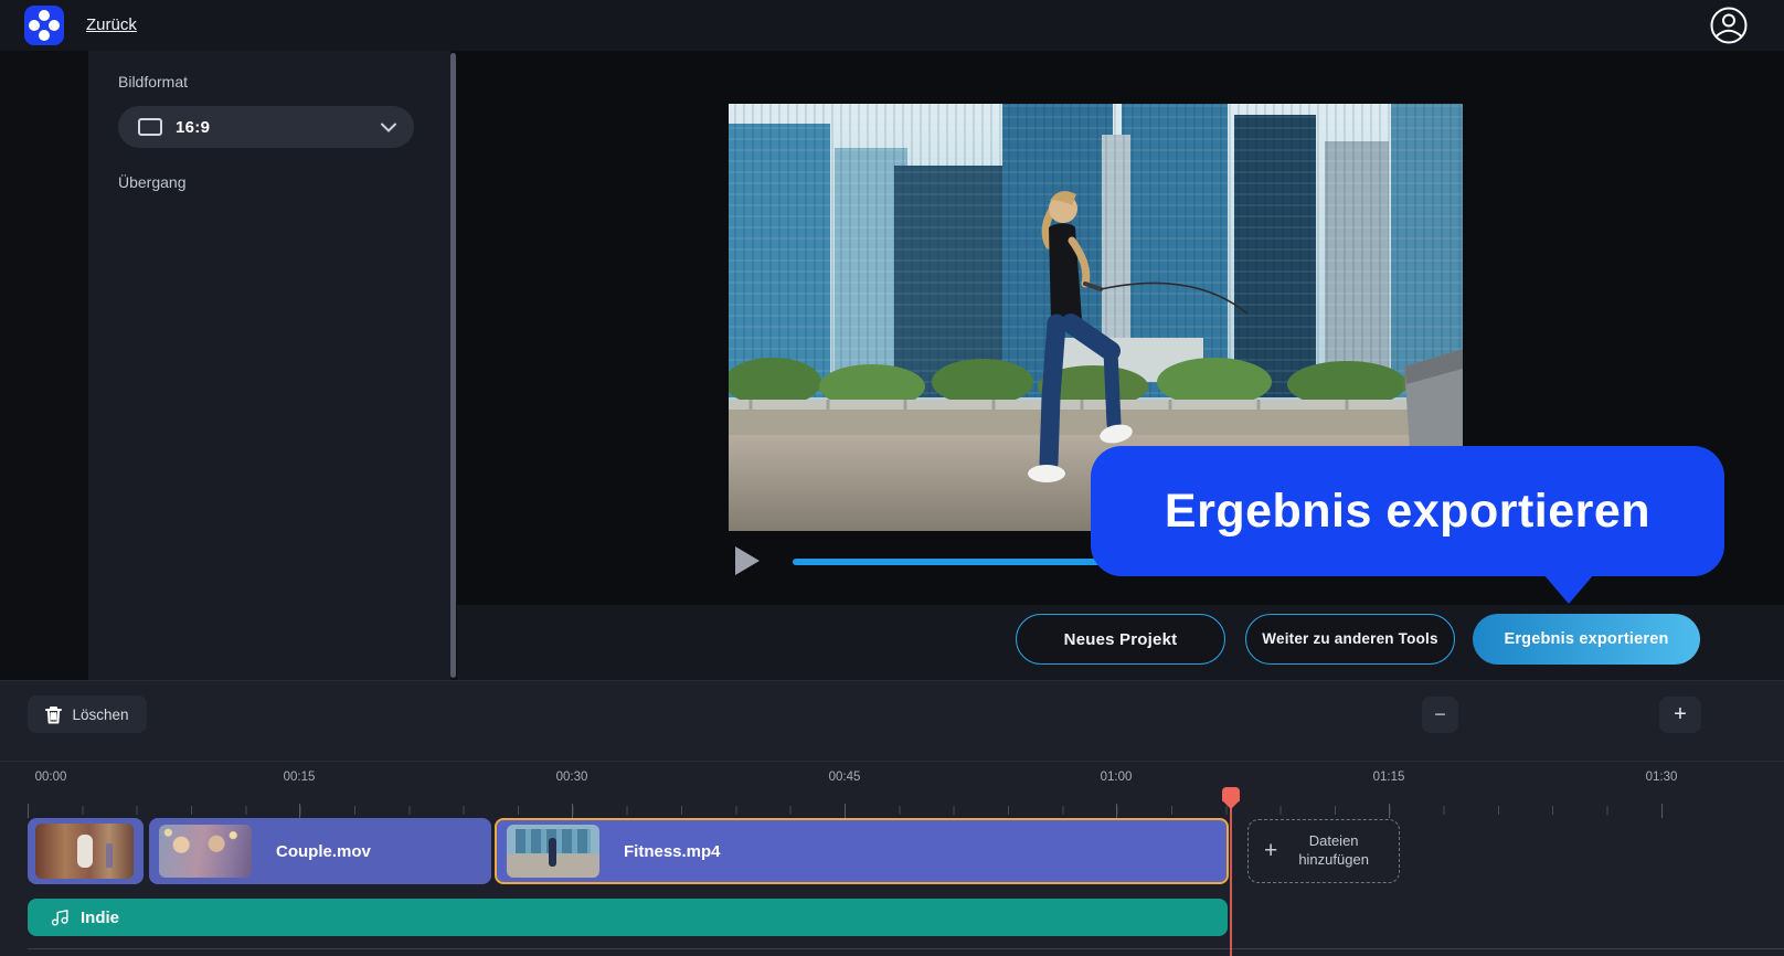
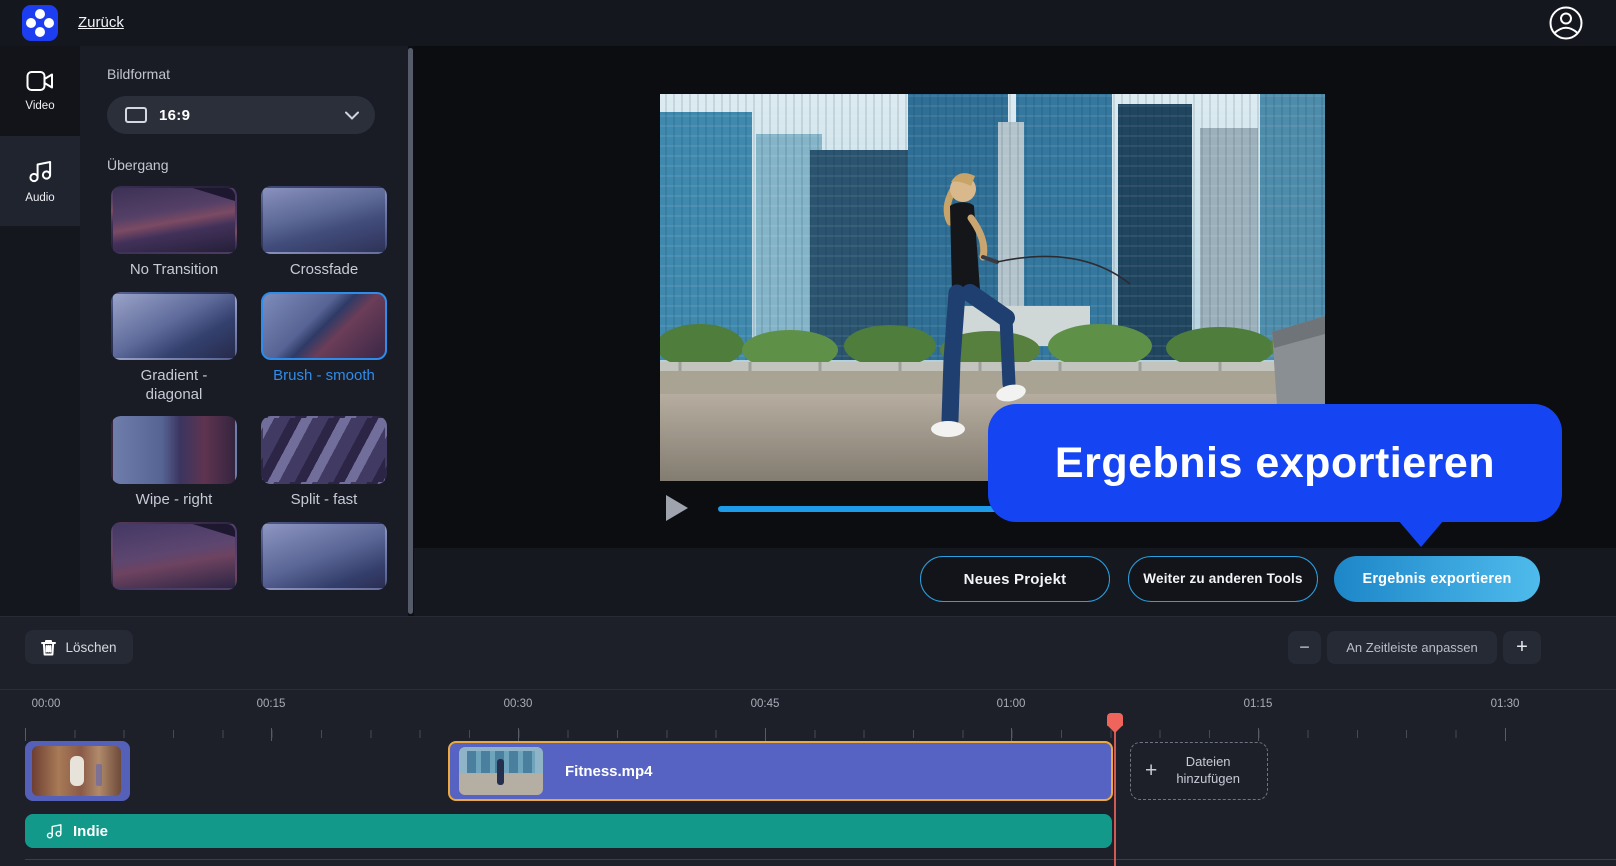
  Zurück
+ Video
+ Audio
  Bildformat
  16:9
  Übergang
+ No Transition
+ Crossfade
+ Gradient - diagonal
+ Brush - smooth
+ Wipe - right
+ Split - fast
  Ergebnis exportieren
  Neues Projekt
  Weiter zu anderen Tools
  Ergebnis exportieren
  Löschen
  −
+ An Zeitleiste anpassen
  +
  00:00
  00:15
  00:30
  00:45
  01:00
  01:15
  01:30
- Couple.mov
  Fitness.mp4
  +
  Dateien hinzufügen
  Indie
